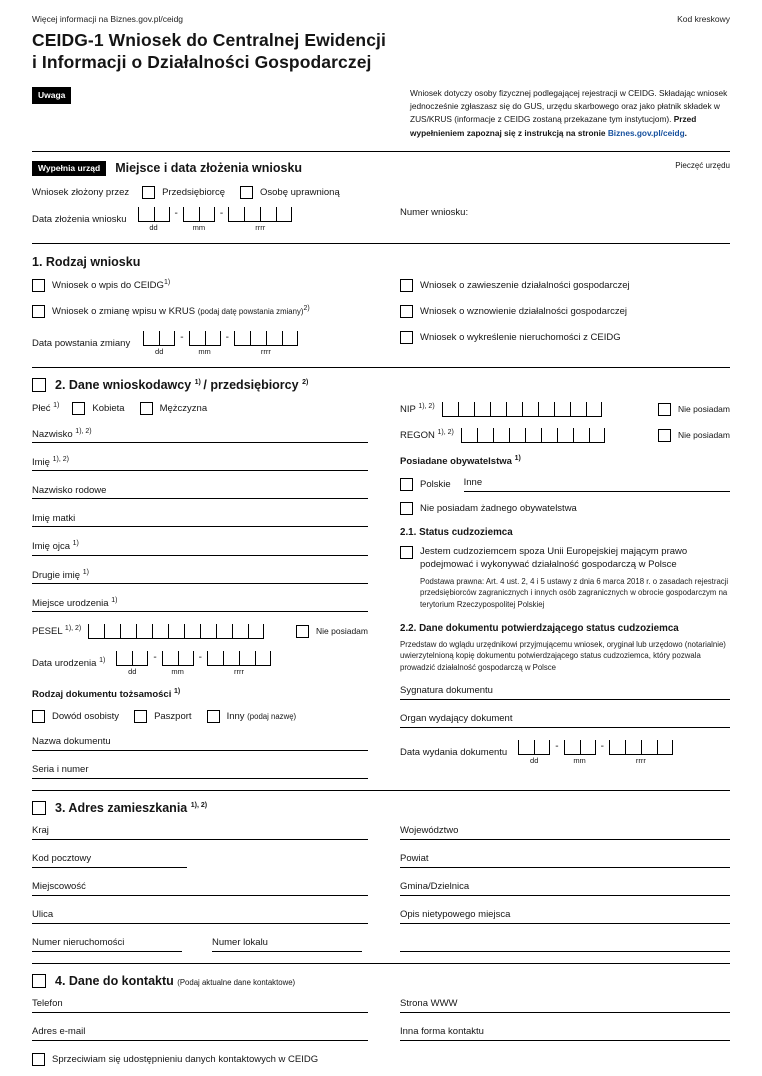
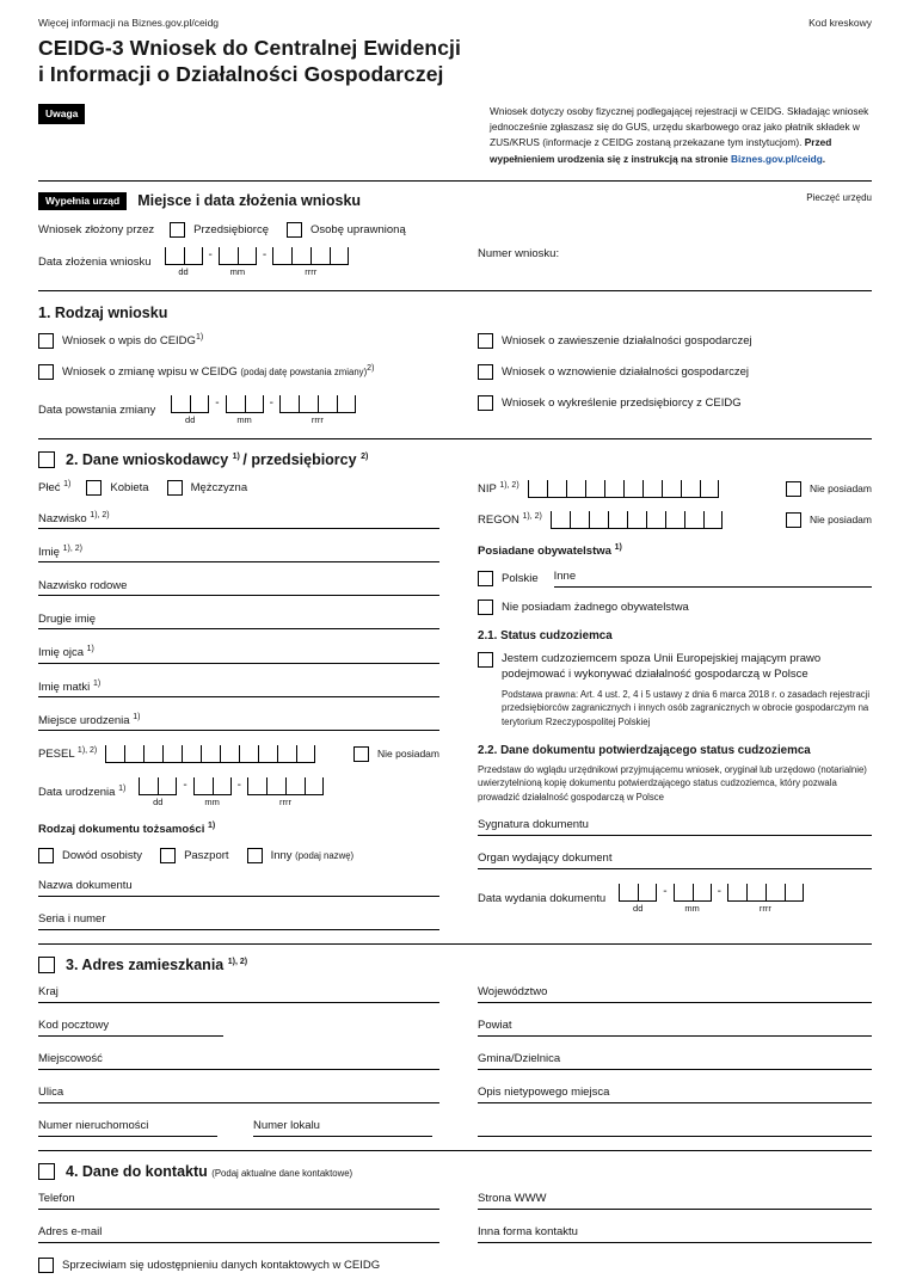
  Więcej informacji na Biznes.gov.pl/ceidg
  Kod kreskowy
- CEIDG-1 Wniosek do Centralnej Ewidencji
+ CEIDG-3 Wniosek do Centralnej Ewidencji
  i Informacji o Działalności Gospodarczej
  Uwaga
- Wniosek dotyczy osoby fizycznej podlegającej rejestracji w CEIDG. Składając wniosek jednocześnie zgłaszasz się do GUS, urzędu skarbowego oraz jako płatnik składek w ZUS/KRUS (informacje z CEIDG zostaną przekazane tym instytucjom). Przed wypełnieniem zapoznaj się z instrukcją na stronie Biznes.gov.pl/ceidg.
+ Wniosek dotyczy osoby fizycznej podlegającej rejestracji w CEIDG. Składając wniosek jednocześnie zgłaszasz się do GUS, urzędu skarbowego oraz jako płatnik składek w ZUS/KRUS (informacje z CEIDG zostaną przekazane tym instytucjom). Przed wypełnieniem urodzenia się z instrukcją na stronie Biznes.gov.pl/ceidg.
  Wypełnia urząd
  Miejsce i data złożenia wniosku
  Pieczęć urzędu
  Wniosek złożony przez
  Przedsiębiorcę
  Osobę uprawnioną
  Data złożenia wniosku
  dd
  -
  mm
  -
  rrrr
  Numer wniosku:
  1. Rodzaj wniosku
  Wniosek o wpis do CEIDG
- Wniosek o zmianę wpisu w KRUS (podaj datę powstania zmiany)
+ Wniosek o zmianę wpisu w CEIDG (podaj datę powstania zmiany)
  Data powstania zmiany
  dd
  -
  mm
  -
  rrrr
  Wniosek o zawieszenie działalności gospodarczej
  Wniosek o wznowienie działalności gospodarczej
- Wniosek o wykreślenie nieruchomości z CEIDG
+ Wniosek o wykreślenie przedsiębiorcy z CEIDG
  2. Dane wnioskodawcy / przedsiębiorcy
  Kobieta
  Mężczyzna
  Nazwisko rodowe
- Imię matki
+ Drugie imię
  Imię ojca
- Drugie imię
+ Imię matki
  Miejsce urodzenia
  Nie posiadam
  Data urodzenia
  dd
  -
  mm
  -
  rrrr
  Rodzaj dokumentu tożsamości
  Dowód osobisty
  Paszport
  Inny (podaj nazwę)
  Nazwa dokumentu
  Seria i numer
  Nie posiadam
  Nie posiadam
  Posiadane obywatelstwa
  Polskie
  Inne
  Nie posiadam żadnego obywatelstwa
  2.1. Status cudzoziemca
  Jestem cudzoziemcem spoza Unii Europejskiej mającym prawo podejmować i wykonywać działalność gospodarczą w Polsce
  Podstawa prawna: Art. 4 ust. 2, 4 i 5 ustawy z dnia 6 marca 2018 r. o zasadach rejestracji przedsiębiorców zagranicznych i innych osób zagranicznych w obrocie gospodarczym na terytorium Rzeczypospolitej Polskiej
  2.2. Dane dokumentu potwierdzającego status cudzoziemca
  Przedstaw do wglądu urzędnikowi przyjmującemu wniosek, oryginał lub urzędowo (notarialnie) uwierzytelnioną kopię dokumentu potwierdzającego status cudzoziemca, który pozwala prowadzić działalność gospodarczą w Polsce
  Sygnatura dokumentu
  Organ wydający dokument
  Data wydania dokumentu
  dd
  -
  mm
  -
  rrrr
  3. Adres zamieszkania
  Kraj
  Kod pocztowy
  Miejscowość
  Ulica
  Numer nieruchomości
  Numer lokalu
  Województwo
  Powiat
  Gmina/Dzielnica
  Opis nietypowego miejsca
  4. Dane do kontaktu (Podaj aktualne dane kontaktowe)
  Telefon
  Adres e-mail
  Strona WWW
  Inna forma kontaktu
  Sprzeciwiam się udostępnieniu danych kontaktowych w CEIDG
